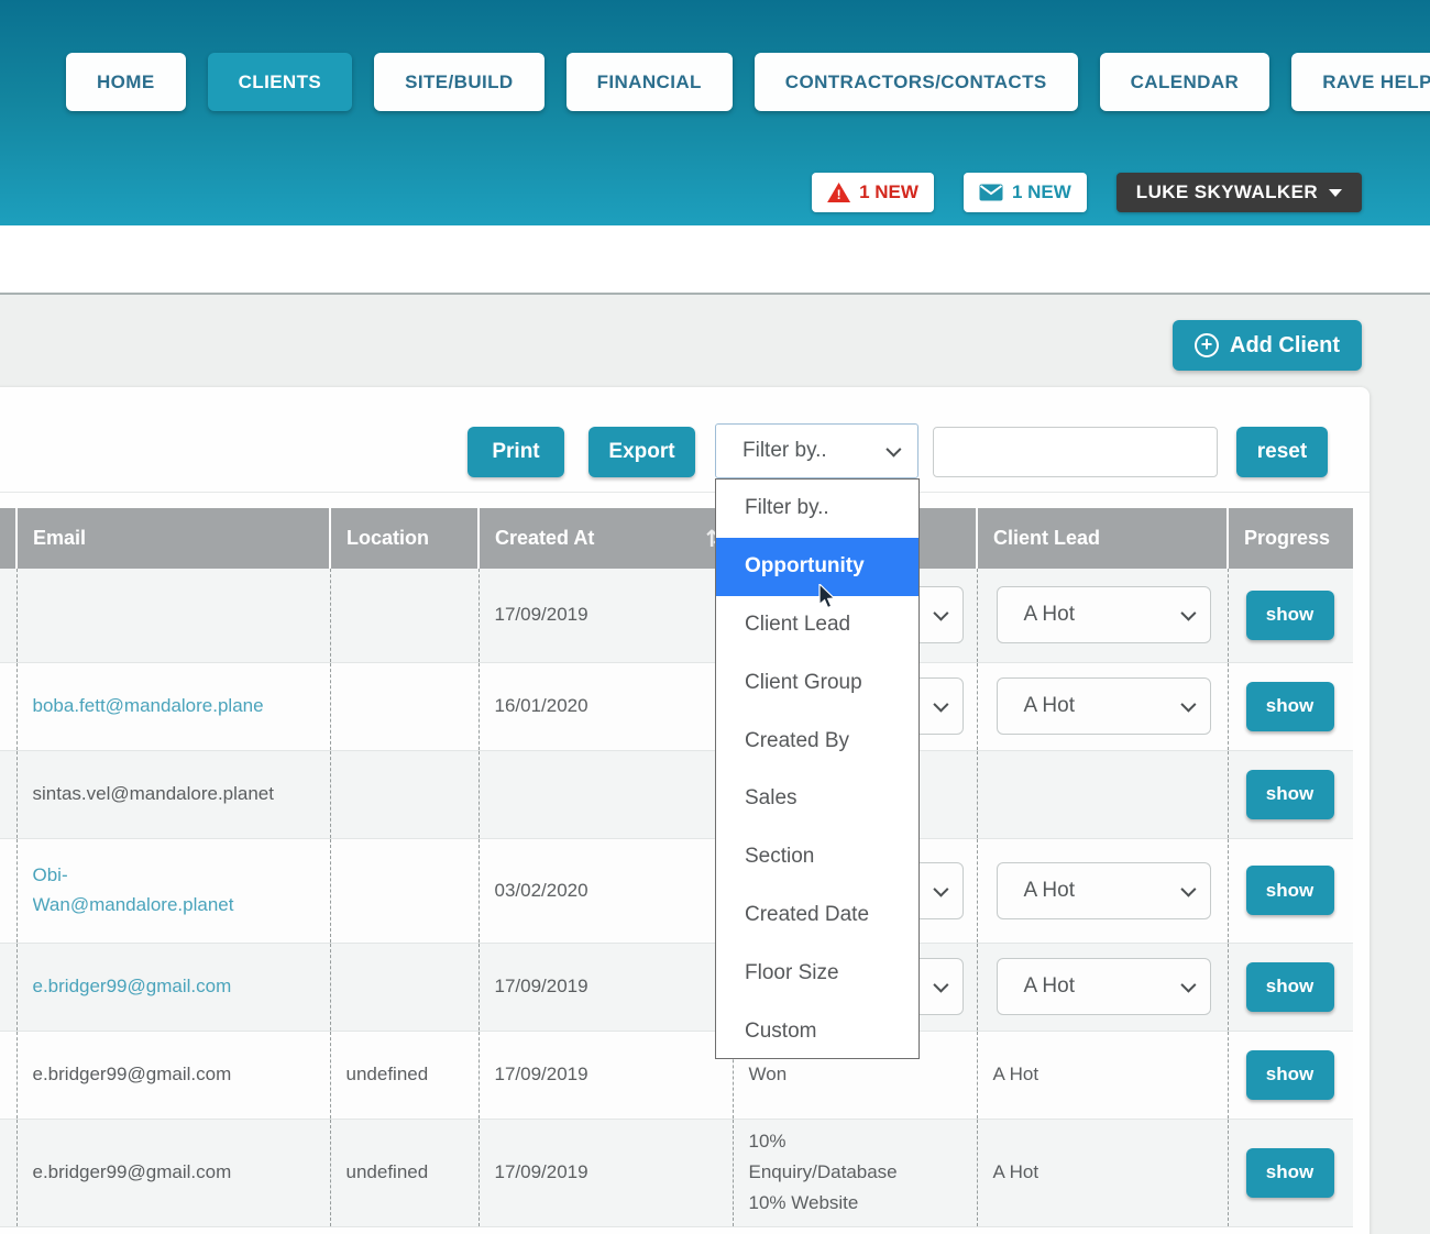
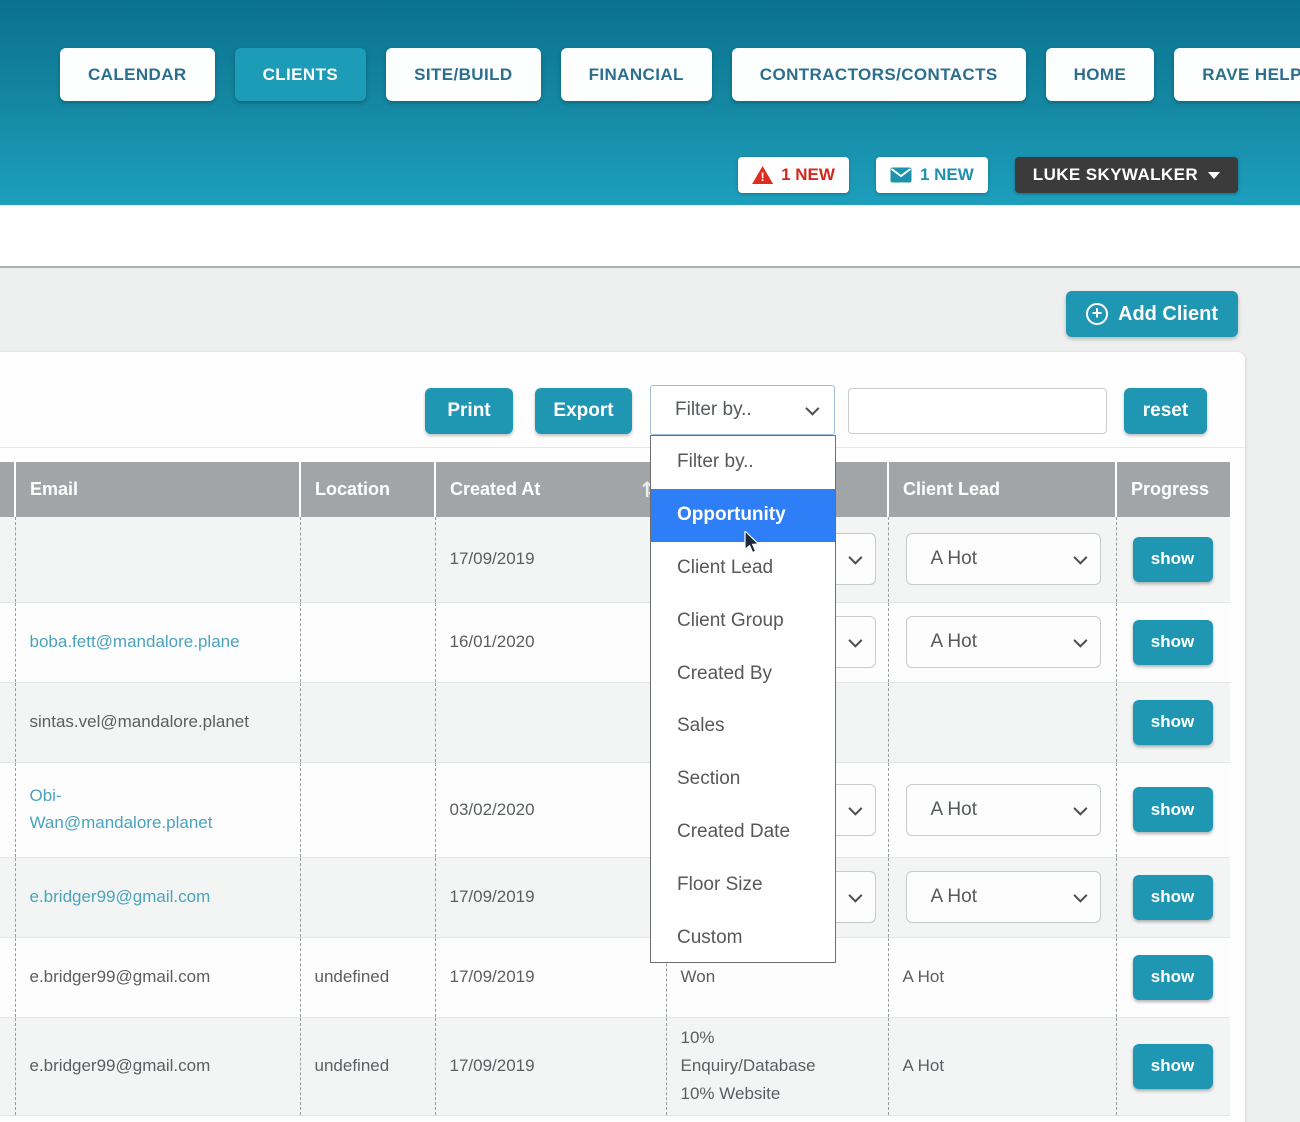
- HOME
+ CALENDAR
  CLIENTS
  SITE/BUILD
  FINANCIAL
  CONTRACTORS/CONTACTS
- CALENDAR
+ HOME
  RAVE HELP
  1 NEW
  1 NEW
  LUKE SKYWALKER
  +
  Add Client
  Print
  Export
  Filter by..
  reset
  	Email	Location	Created At		Client Lead	Progress
  			17/09/2019		A Hot	show
  	boba.fett@mandalore.plane		16/01/2020		A Hot	show
  	sintas.vel@mandalore.planet					show
  	Obi-Wan@mandalore.planet		03/02/2020		A Hot	show
  	e.bridger99@gmail.com		17/09/2019		A Hot	show
  	e.bridger99@gmail.com	undefined	17/09/2019	Won	A Hot	show
  	e.bridger99@gmail.com	undefined	17/09/2019	10%Enquiry/Database10% Website	A Hot	show
  Filter by..
  Opportunity
  Client Lead
  Client Group
  Created By
  Sales
  Section
  Created Date
  Floor Size
  Custom
